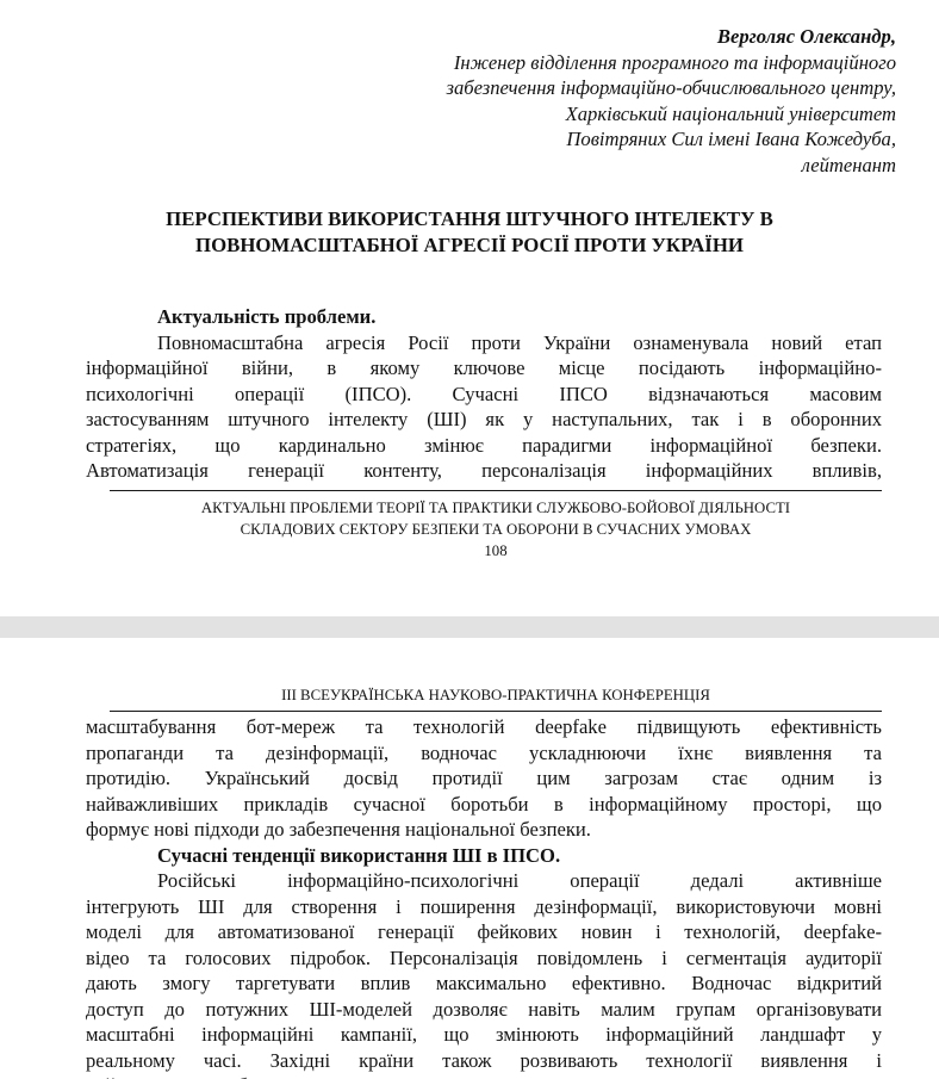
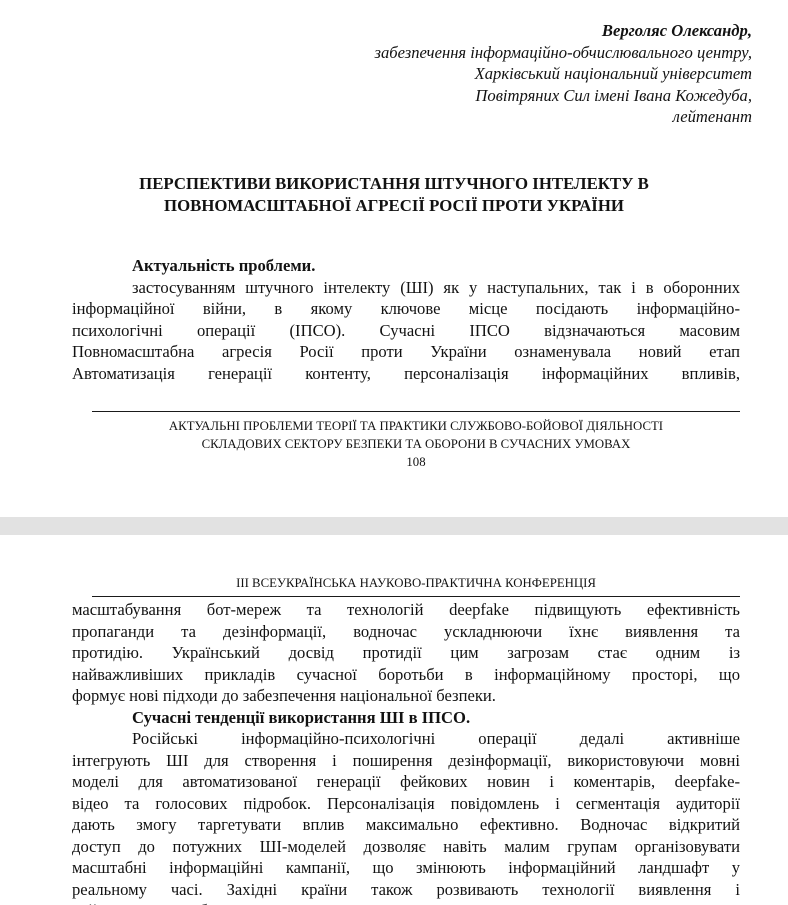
  Верголяс Олександр,
- Інженер відділення програмного та інформаційного
  забезпечення інформаційно-обчислювального центру,
  Харківський національний університет
  Повітряних Сил імені Івана Кожедуба,
  лейтенант
  ПЕРСПЕКТИВИ ВИКОРИСТАННЯ ШТУЧНОГО ІНТЕЛЕКТУ В
  ПОВНОМАСШТАБНОЇ АГРЕСІЇ РОСІЇ ПРОТИ УКРАЇНИ
  Актуальність проблеми.
- Повномасштабна агресія Росії проти України ознаменувала новий етап
+ застосуванням штучного інтелекту (ШІ) як у наступальних, так і в оборонних
  інформаційної війни, в якому ключове місце посідають інформаційно-
  психологічні операції (ІПСО). Сучасні ІПСО відзначаються масовим
- застосуванням штучного інтелекту (ШІ) як у наступальних, так і в оборонних
+ Повномасштабна агресія Росії проти України ознаменувала новий етап
- стратегіях, що кардинально змінює парадигми інформаційної безпеки.
  Автоматизація генерації контенту, персоналізація інформаційних впливів,
  АКТУАЛЬНІ ПРОБЛЕМИ ТЕОРІЇ ТА ПРАКТИКИ СЛУЖБОВО-БОЙОВОЇ ДІЯЛЬНОСТІ
  СКЛАДОВИХ СЕКТОРУ БЕЗПЕКИ ТА ОБОРОНИ В СУЧАСНИХ УМОВАХ
  108
  ІІІ ВСЕУКРАЇНСЬКА НАУКОВО-ПРАКТИЧНА КОНФЕРЕНЦІЯ
  масштабування бот-мереж та технологій deepfake підвищують ефективність
  пропаганди та дезінформації, водночас ускладнюючи їхнє виявлення та
  протидію. Український досвід протидії цим загрозам стає одним із
  найважливіших прикладів сучасної боротьби в інформаційному просторі, що
  формує нові підходи до забезпечення національної безпеки.
  Сучасні тенденції використання ШІ в ІПСО.
  Російські інформаційно-психологічні операції дедалі активніше
  інтегрують ШІ для створення і поширення дезінформації, використовуючи мовні
- моделі для автоматизованої генерації фейкових новин і технологій, deepfake-
+ моделі для автоматизованої генерації фейкових новин і коментарів, deepfake-
  відео та голосових підробок. Персоналізація повідомлень і сегментація аудиторії
  дають змогу таргетувати вплив максимально ефективно. Водночас відкритий
  доступ до потужних ШІ-моделей дозволяє навіть малим групам організовувати
  масштабні інформаційні кампанії, що змінюють інформаційний ландшафт у
  реальному часі. Західні країни також розвивають технології виявлення і
